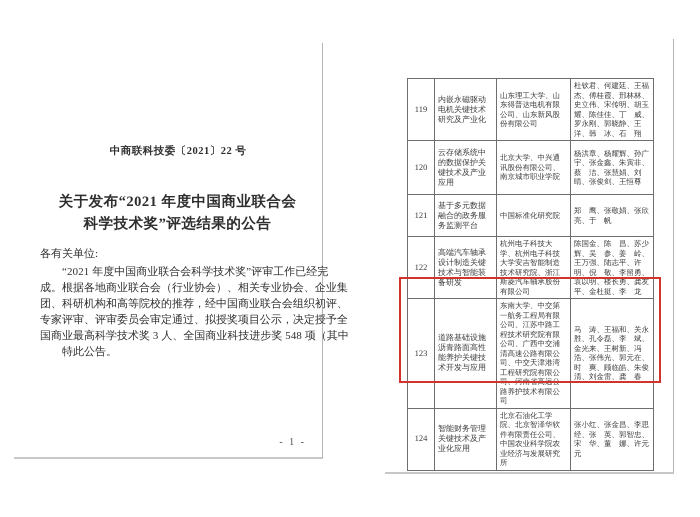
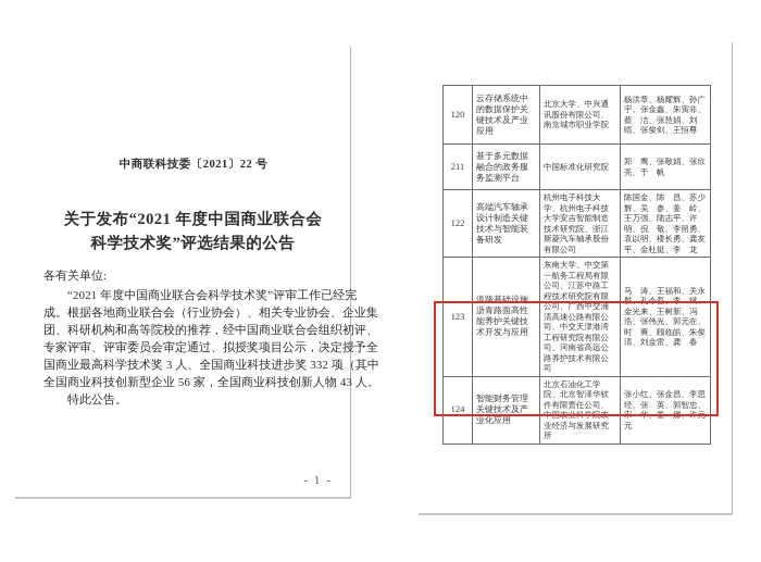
  中商联科技委〔2021〕22 号
  关于发布“2021 年度中国商业联合会
  科学技术奖”评选结果的公告
  各有关单位:
  “2021 年度中国商业联合会科学技术奖”评审工作已经完
  成。根据各地商业联合会（行业协会）、相关专业协会、企业集
  团、科研机构和高等院校的推荐，经中国商业联合会组织初评、
  专家评审、评审委员会审定通过、拟授奖项目公示，决定授予全
- 国商业最高科学技术奖 3 人、全国商业科技进步奖 548 项（其中
+ 国商业最高科学技术奖 3 人、全国商业科技进步奖 332 项（其中
+ 全国商业科技创新型企业 56 家，全国商业科技创新人物 43 人。
  特此公告。
  - 1 -
- 119	内嵌永磁驱动电机关键技术研究及产业化	山东理工大学、山东得普达电机有限公司、山东新风股份有限公司	杜钦君、何建廷、王福杰、傅桂霞、邢林林、史立伟、宋传明、胡玉耀、陈佳佳、丁 威、罗永刚、郭晓静、王 洋、韩 冰、石 翔
  120	云存储系统中的数据保护关键技术及产业应用	北京大学、中兴通讯股份有限公司、南京城市职业学院	杨洪章、杨耀辉、孙广宇、张金鑫、朱寅非、蔡 洁、张慧娟、刘 晴、张俊剑、王恒尊
- 121	基于多元数据融合的政务服务监测平台	中国标准化研究院	郑 鹰、张敬娟、张欣亮、于 帆
+ 211	基于多元数据融合的政务服务监测平台	中国标准化研究院	郑 鹰、张敬娟、张欣亮、于 帆
  122	高端汽车轴承设计制造关键技术与智能装备研发	杭州电子科技大学、杭州电子科技大学安吉智能制造技术研究院、浙江斯菱汽车轴承股份有限公司	陈国金、陈 昌、苏少辉、吴 参、姜 岭、王万强、陆志平、许 明、倪 敬、李留勇、袁以明、楼长勇、龚友平、金杜挺、李 龙
  123	道路基础设施沥青路面高性能养护关键技术开发与应用	东南大学、中交第一航务工程局有限公司、江苏中路工程技术研究院有限公司、广西中交浦清高速公路有限公司、中交天津港湾工程研究院有限公司、河南省高远公路养护技术有限公司	马 涛、王福和、关永胜、孔令磊、李 斌、金光来、王树新、冯 浩、张伟光、郭元在、时 爽、顾临皓、朱俊清、刘金雷、龚 春
  124	智能财务管理关键技术及产业化应用	北京石油化工学院、北京智泽华软件有限责任公司、中国农业科学院农业经济与发展研究所	张小红、张金昌、李思经、张 英、郭智忠、宋 华、董 娜、许元元
